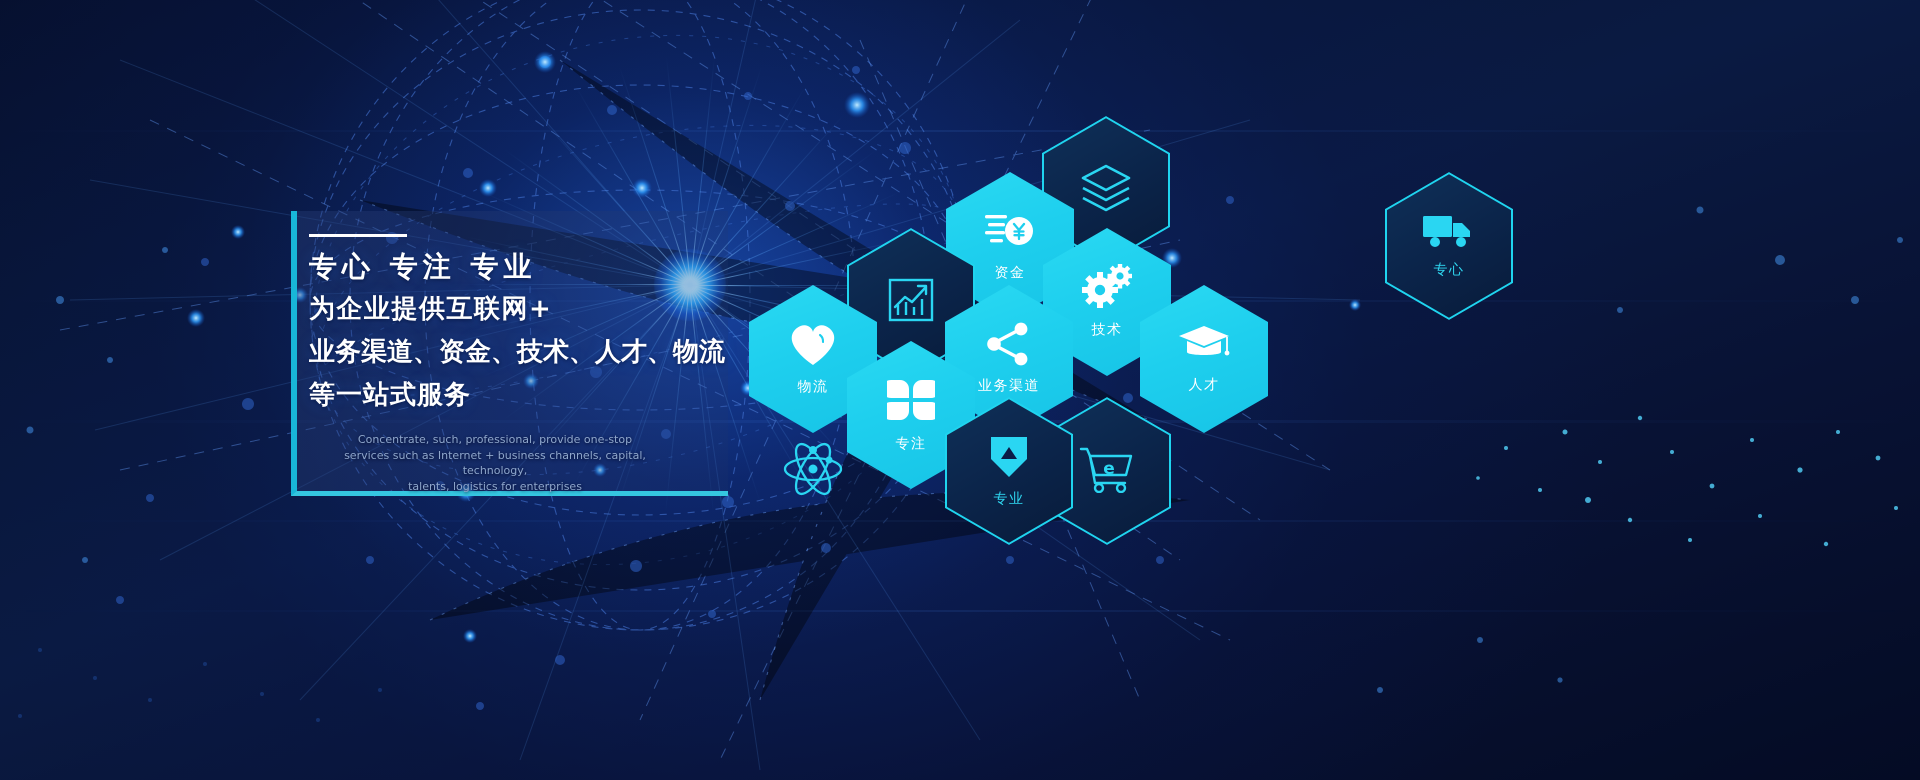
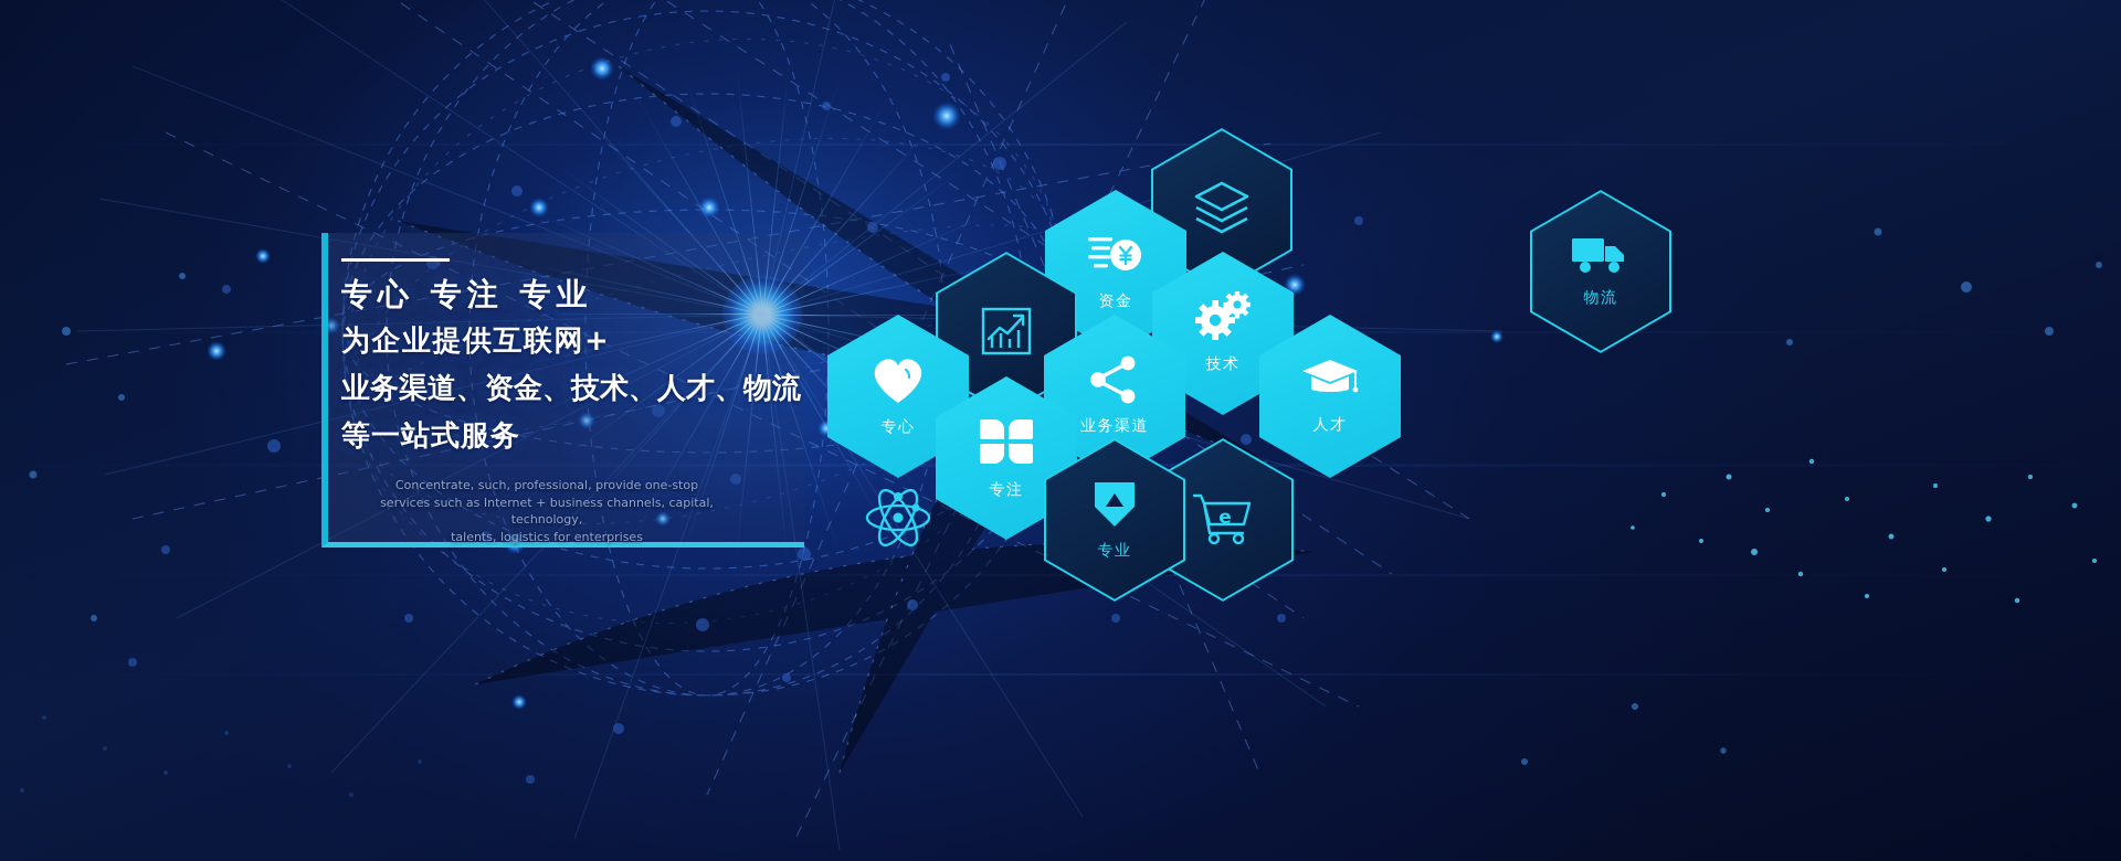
  专心 专注 专业
  为企业提供互联网+
  业务渠道、资金、技术、人才、物流
  等一站式服务
  Concentrate, such, professional, provide one-stop
  services such as Internet + business channels, capital, technology,
  talents, logistics for enterprises
  资金
- 专心
+ 物流
  技术
- 物流
+ 专心
  业务渠道
  人才
  专注
  e
  专业
